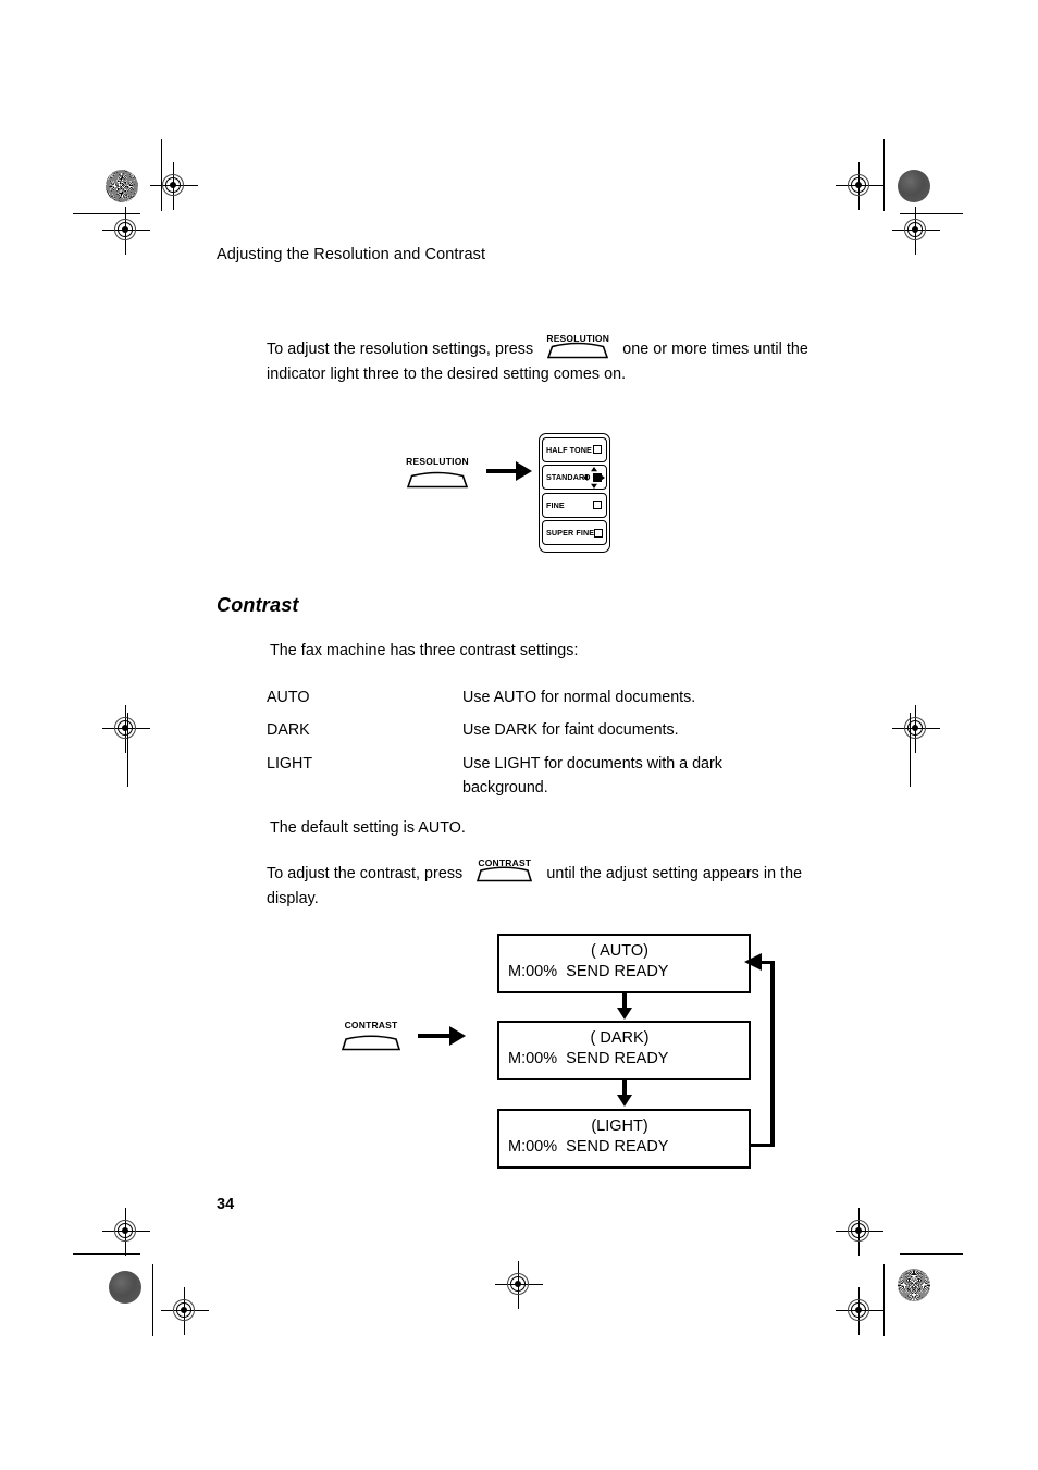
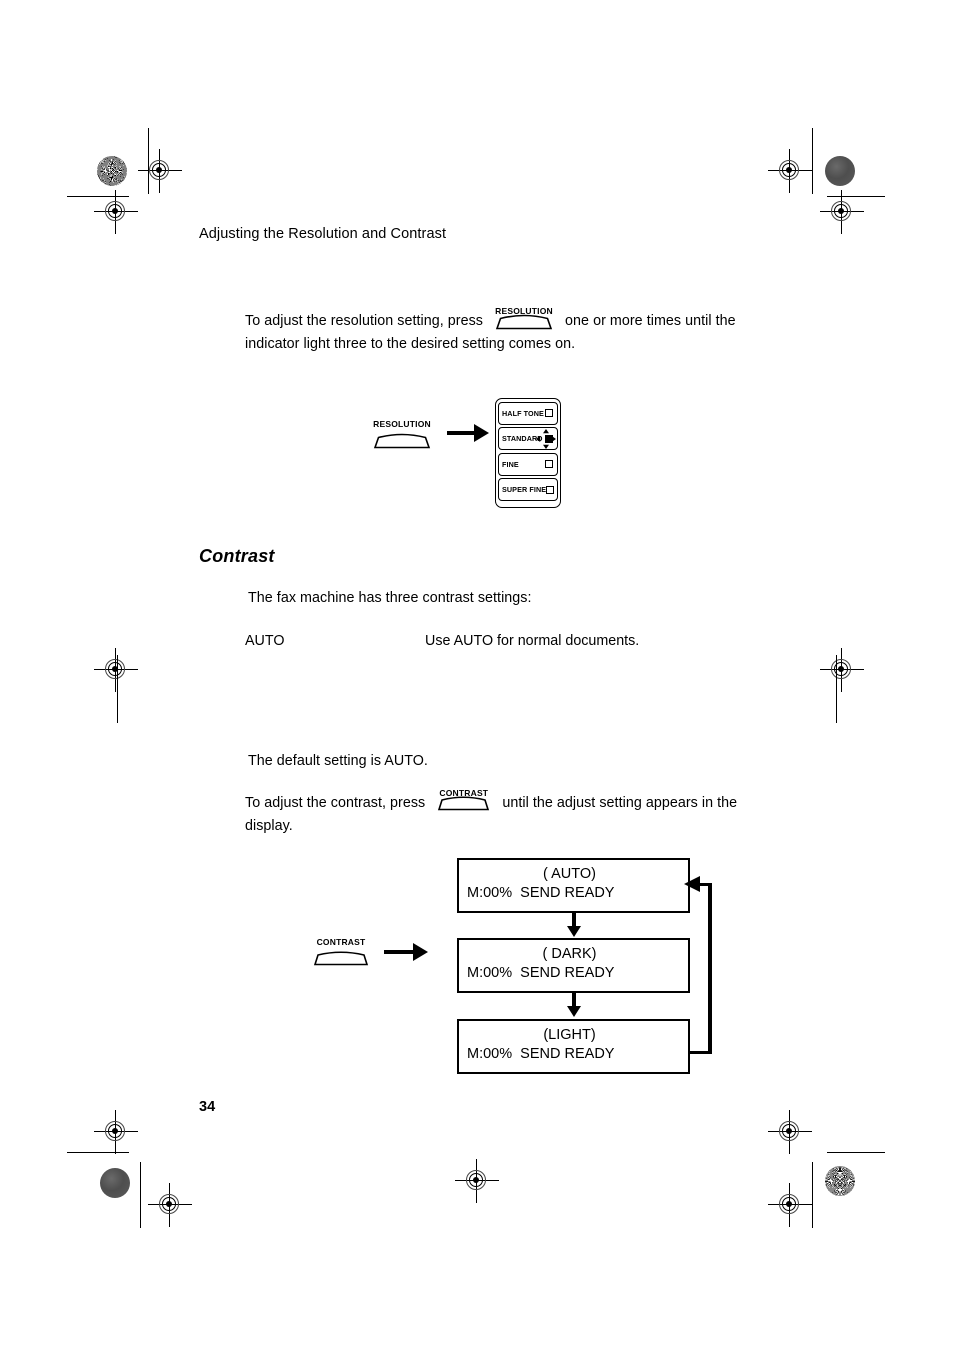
  Adjusting the Resolution and Contrast
- To adjust the resolution settings, press
+ To adjust the resolution setting, press
  RESOLUTION
  one or more times until the
  indicator light three to the desired setting comes on.
  RESOLUTION
  HALF TONE
  STANDAR
  FINE
  SUPER FINE
  Contrast
  The fax machine has three contrast settings:
  AUTO Use AUTO for normal documents.
- DARK Use DARK for faint documents.
- LIGHT Use LIGHT for documents with a dark
- background.
  The default setting is AUTO.
  To adjust the contrast, press
  CONTRAST
  until the adjust setting appears in the
  display.
  CONTRAST
  ( AUTO)
  M:00% SEND READY
  ( DARK)
  M:00% SEND READY
  (LIGHT)
  M:00% SEND READY
  34
